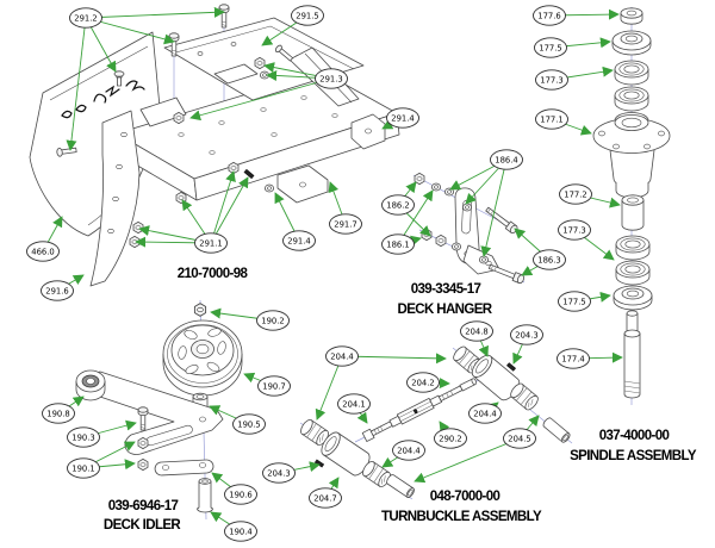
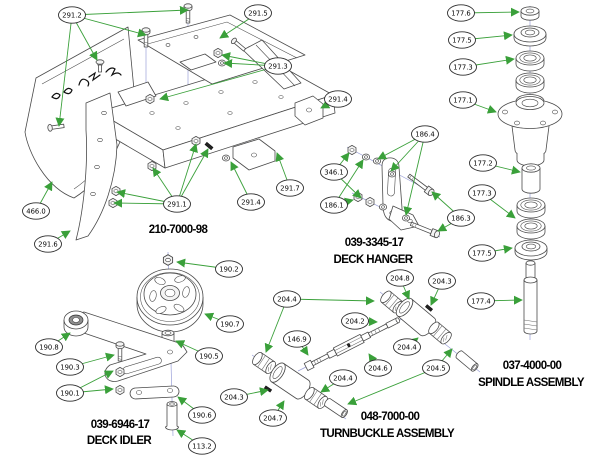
  291.3
  291.4
  291.7
  291.4
  291.1
  466.0
  291.6
  186.4
- 186.2
+ 346.1
  186.1
  186.3
  177.5
  177.3
  177.1
  177.2
  177.3
  177.4
  190.2
  190.7
  190.8
  190.5
  190.3
  190.1
  190.6
- 190.4
+ 113.2
  204.4
  204.8
  204.3
  204.2
- 204.1
+ 146.9
  204.4
- 290.2
+ 204.6
  204.5
  204.3
  204.4
  204.7
  210-7000-98
  039-3345-17
  DECK HANGER
  037-4000-00
  SPINDLE ASSEMBLY
  039-6946-17
  DECK IDLER
  048-7000-00
  TURNBUCKLE ASSEMBLY
